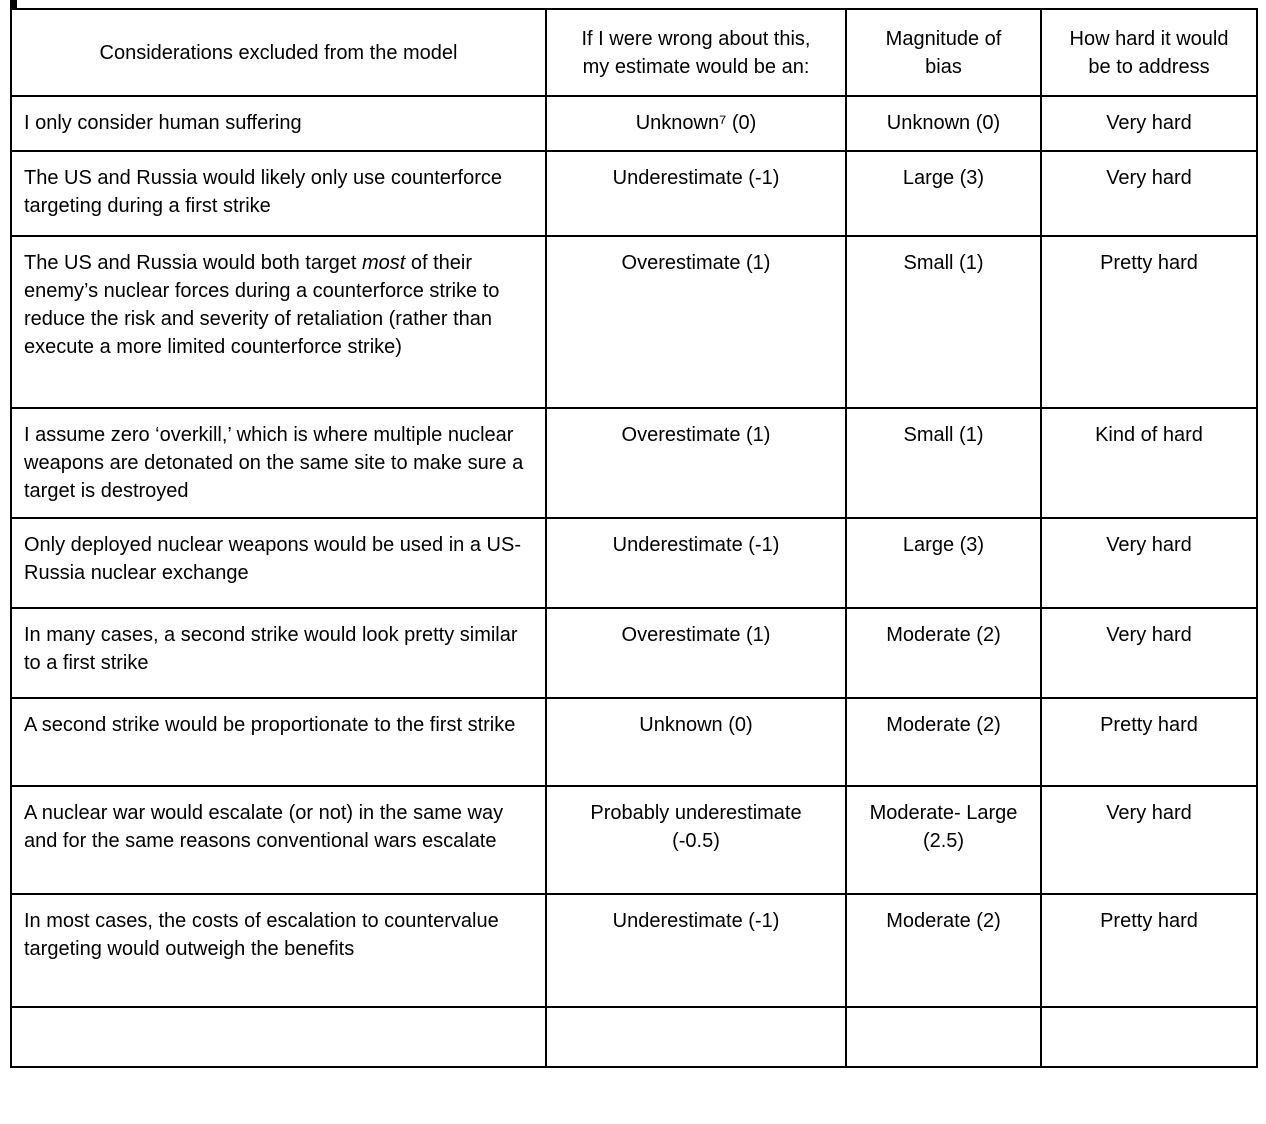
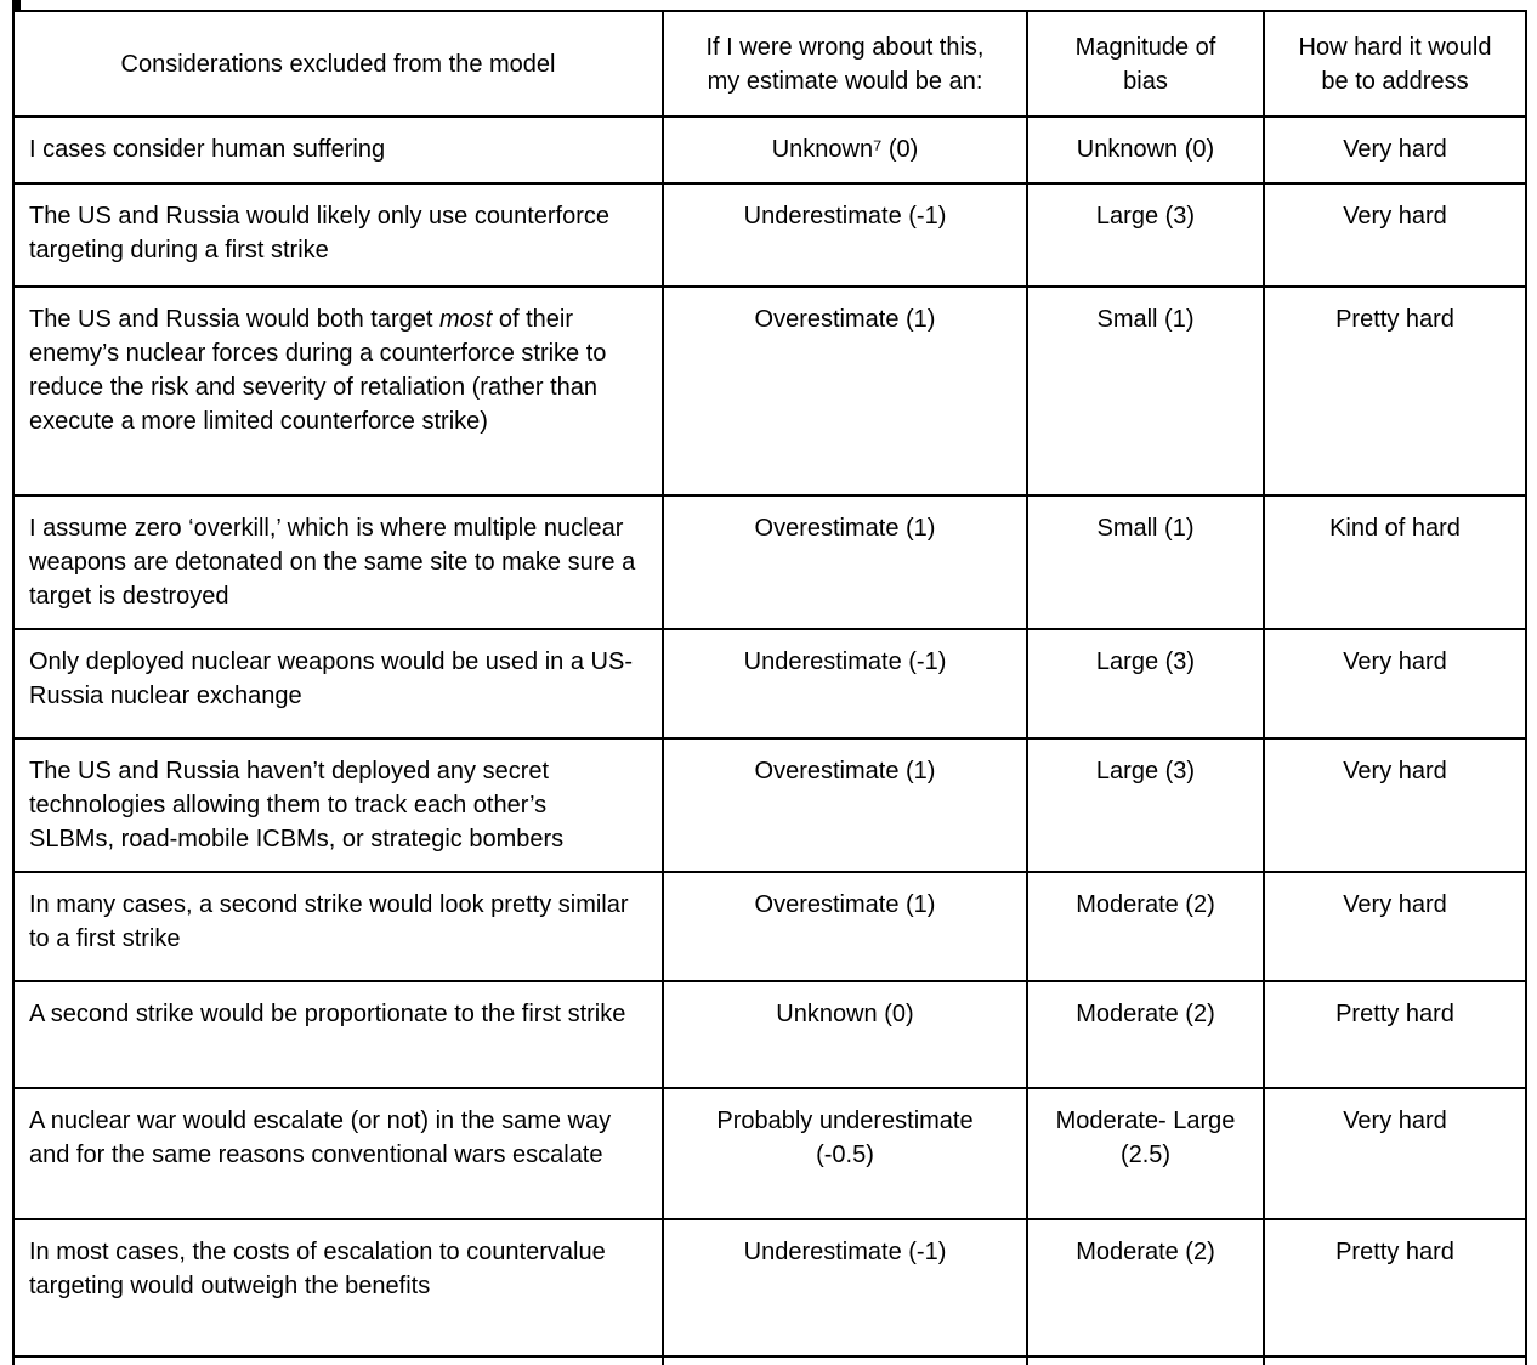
  Considerations excluded from the model	If I were wrong about this, my estimate would be an:	Magnitude of bias	How hard it would be to address
- I only consider human suffering	Unknown⁷ (0)	Unknown (0)	Very hard
+ I cases consider human suffering	Unknown⁷ (0)	Unknown (0)	Very hard
  The US and Russia would likely only use counterforce targeting during a first strike	Underestimate (-1)	Large (3)	Very hard
  The US and Russia would both target most of their enemy’s nuclear forces during a counterforce strike to reduce the risk and severity of retaliation (rather than execute a more limited counterforce strike)	Overestimate (1)	Small (1)	Pretty hard
  I assume zero ‘overkill,’ which is where multiple nuclear weapons are detonated on the same site to make sure a target is destroyed	Overestimate (1)	Small (1)	Kind of hard
  Only deployed nuclear weapons would be used in a US-Russia nuclear exchange	Underestimate (-1)	Large (3)	Very hard
+ The US and Russia haven’t deployed any secret technologies allowing them to track each other’s SLBMs, road-mobile ICBMs, or strategic bombers	Overestimate (1)	Large (3)	Very hard
  In many cases, a second strike would look pretty similar to a first strike	Overestimate (1)	Moderate (2)	Very hard
  A second strike would be proportionate to the first strike	Unknown (0)	Moderate (2)	Pretty hard
  A nuclear war would escalate (or not) in the same way and for the same reasons conventional wars escalate	Probably underestimate (-0.5)	Moderate- Large (2.5)	Very hard
  In most cases, the costs of escalation to countervalue targeting would outweigh the benefits	Underestimate (-1)	Moderate (2)	Pretty hard
